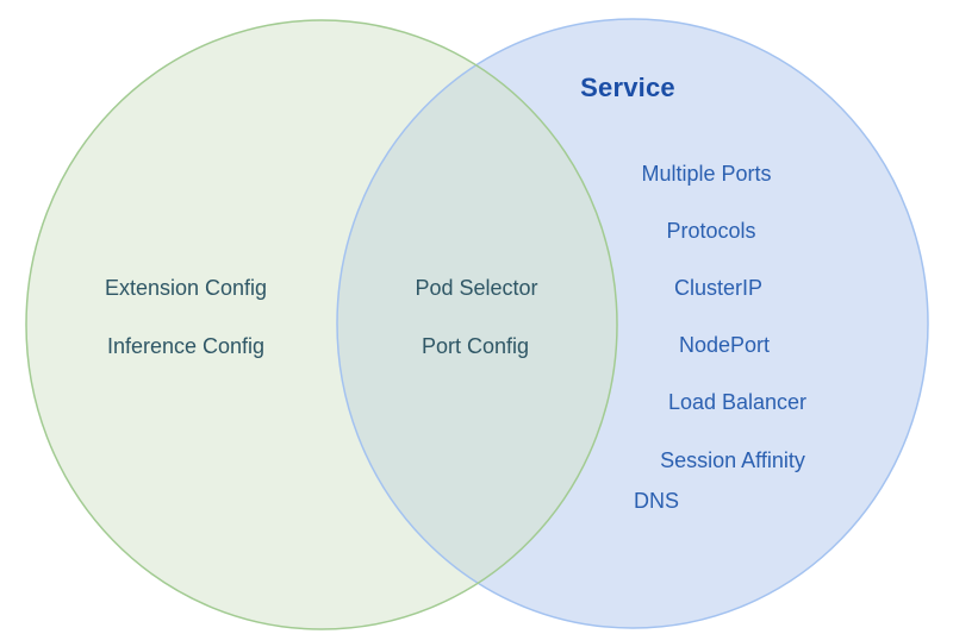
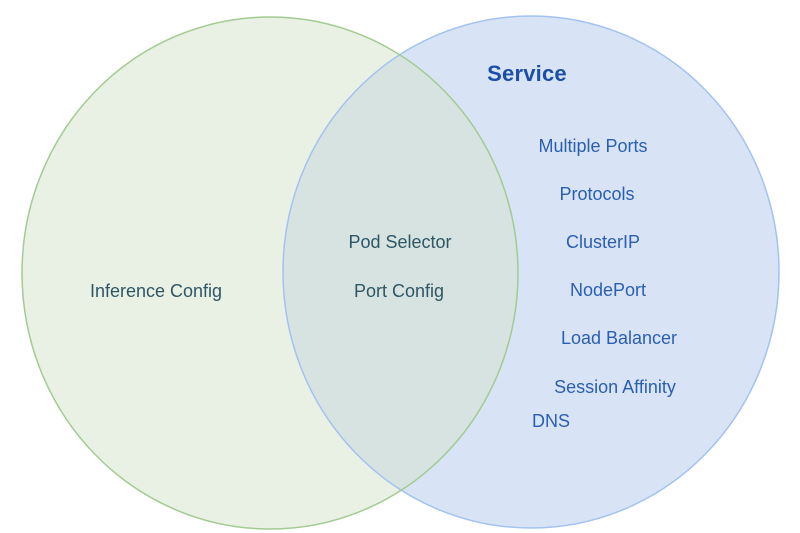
  Service
- Extension Config
  Inference Config
  Pod Selector
  Port Config
  Multiple Ports
  Protocols
  ClusterIP
  NodePort
  Load Balancer
  Session Affinity
  DNS
